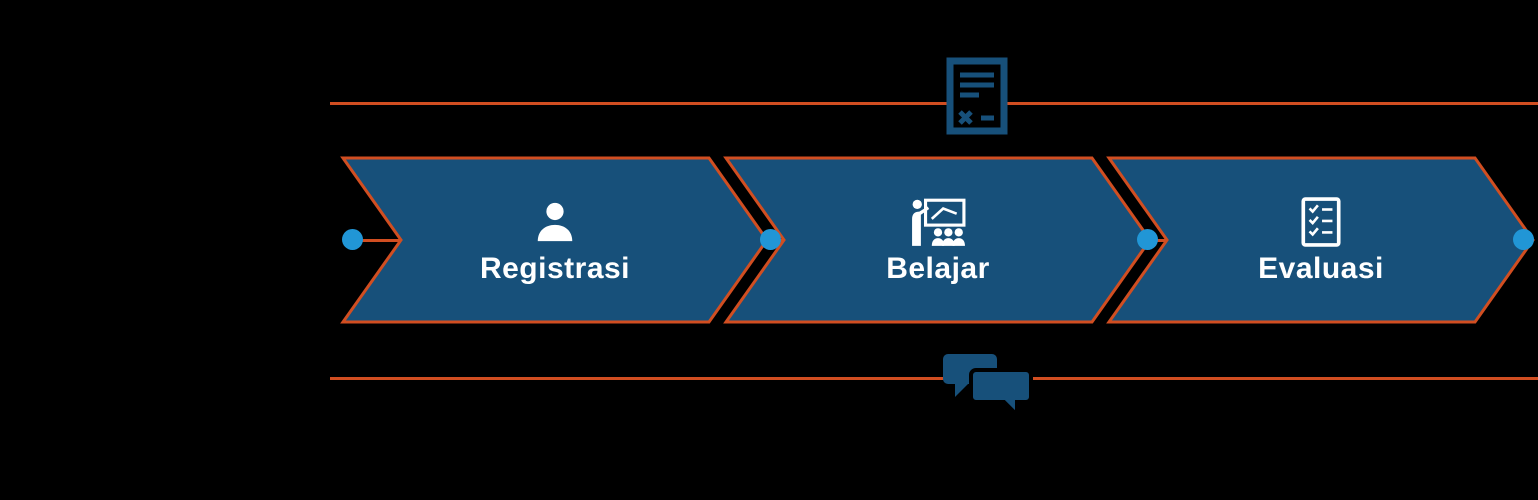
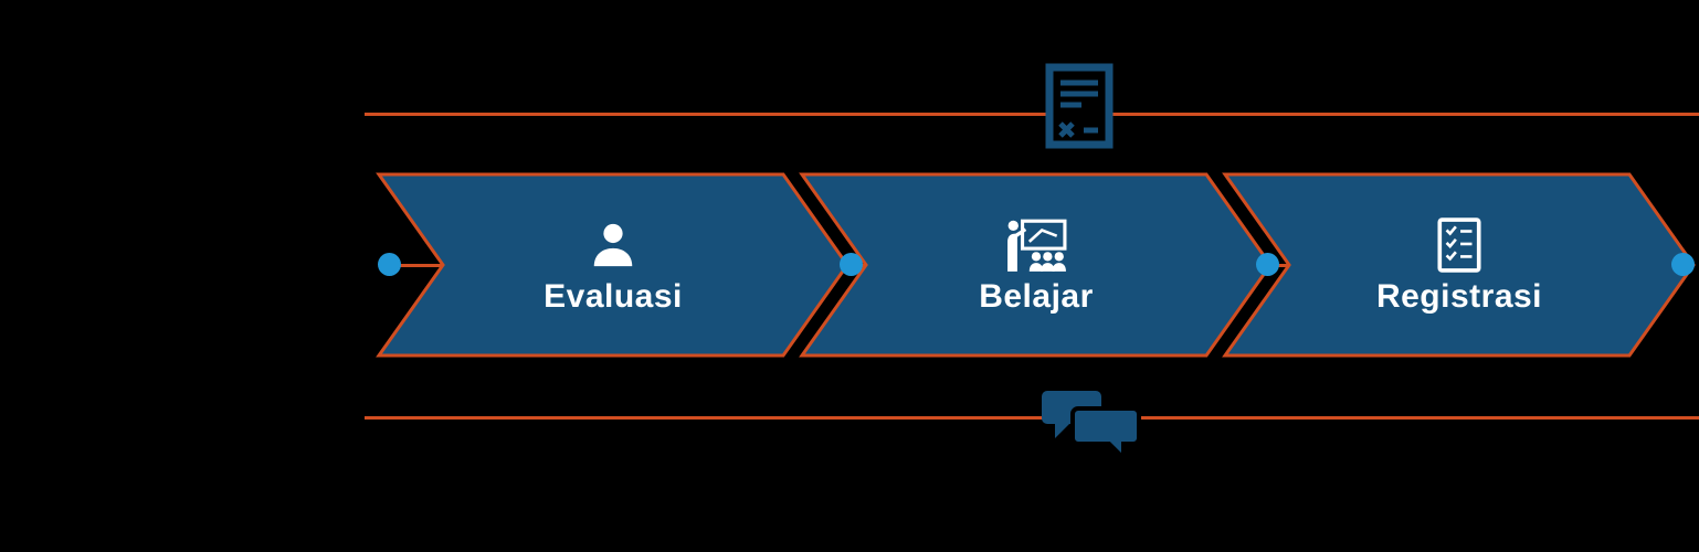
- Registrasi
+ Evaluasi
  Belajar
- Evaluasi
+ Registrasi
